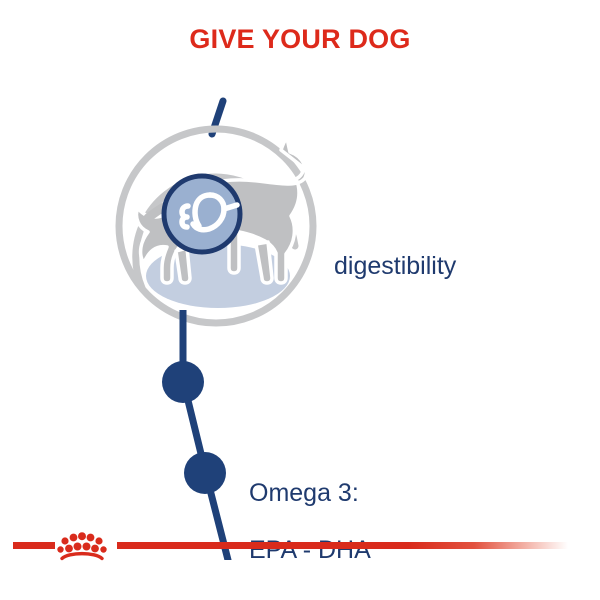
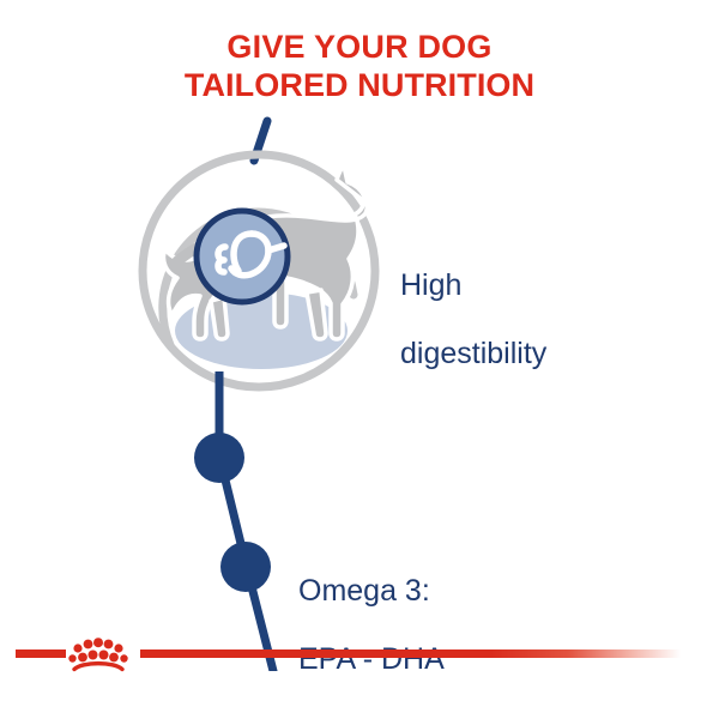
  GIVE YOUR DOG
+ TAILORED NUTRITION
+ High
  digestibility
  Omega 3:
  EPA - DHA
